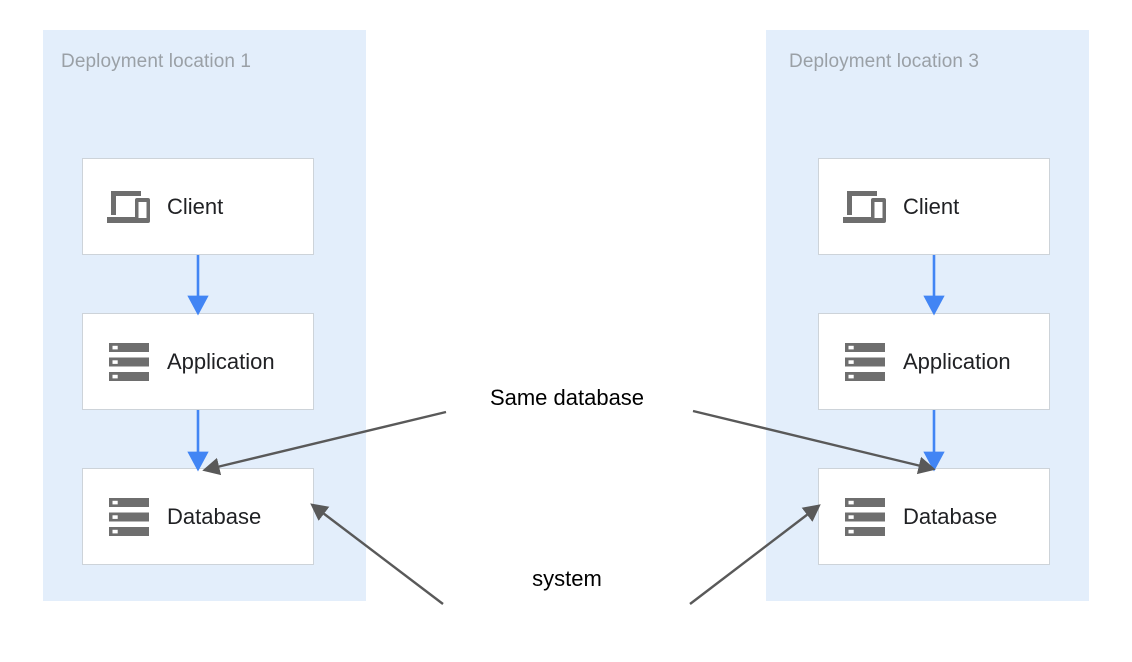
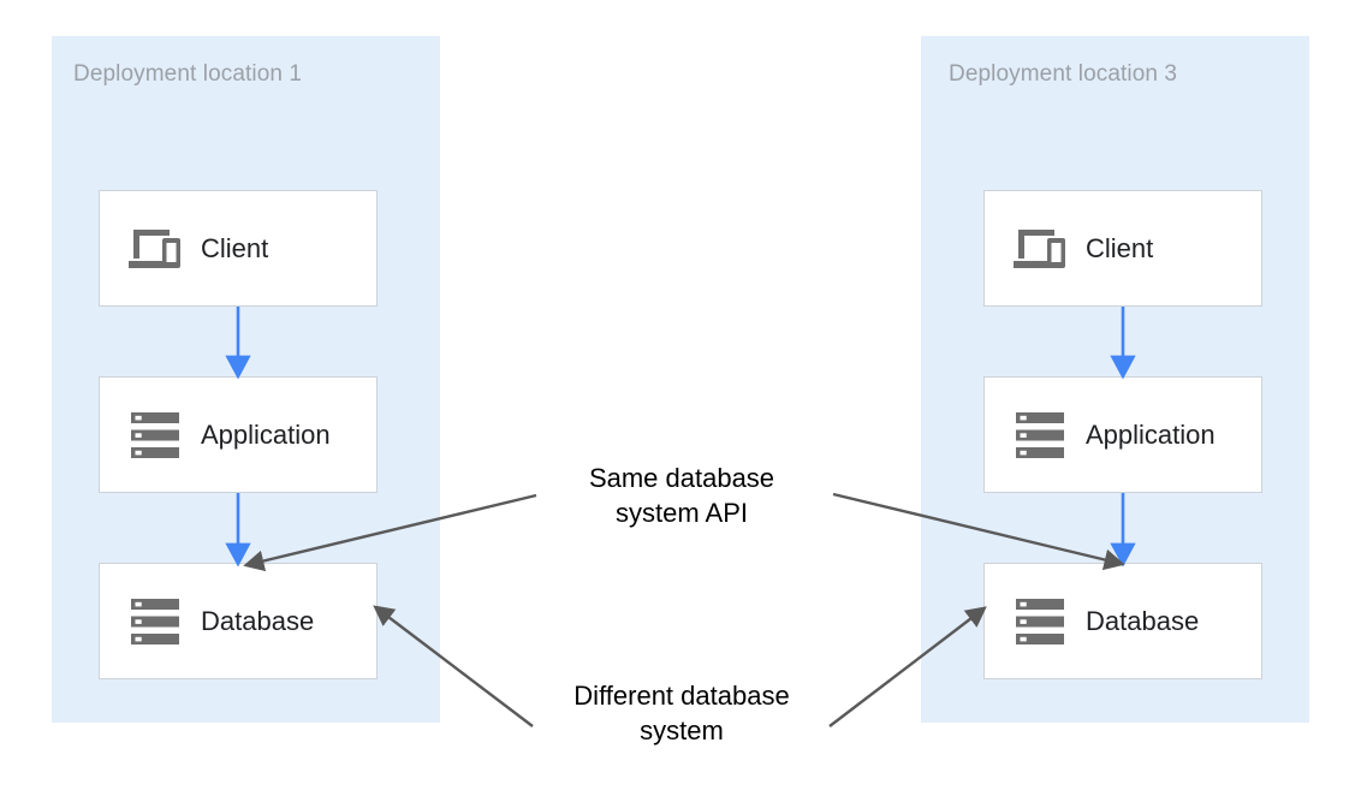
  Deployment location 1
  Deployment location 3
  Client
  Application
  Database
  Client
  Application
  Database
  Same database
+ system API
+ Different database
  system
